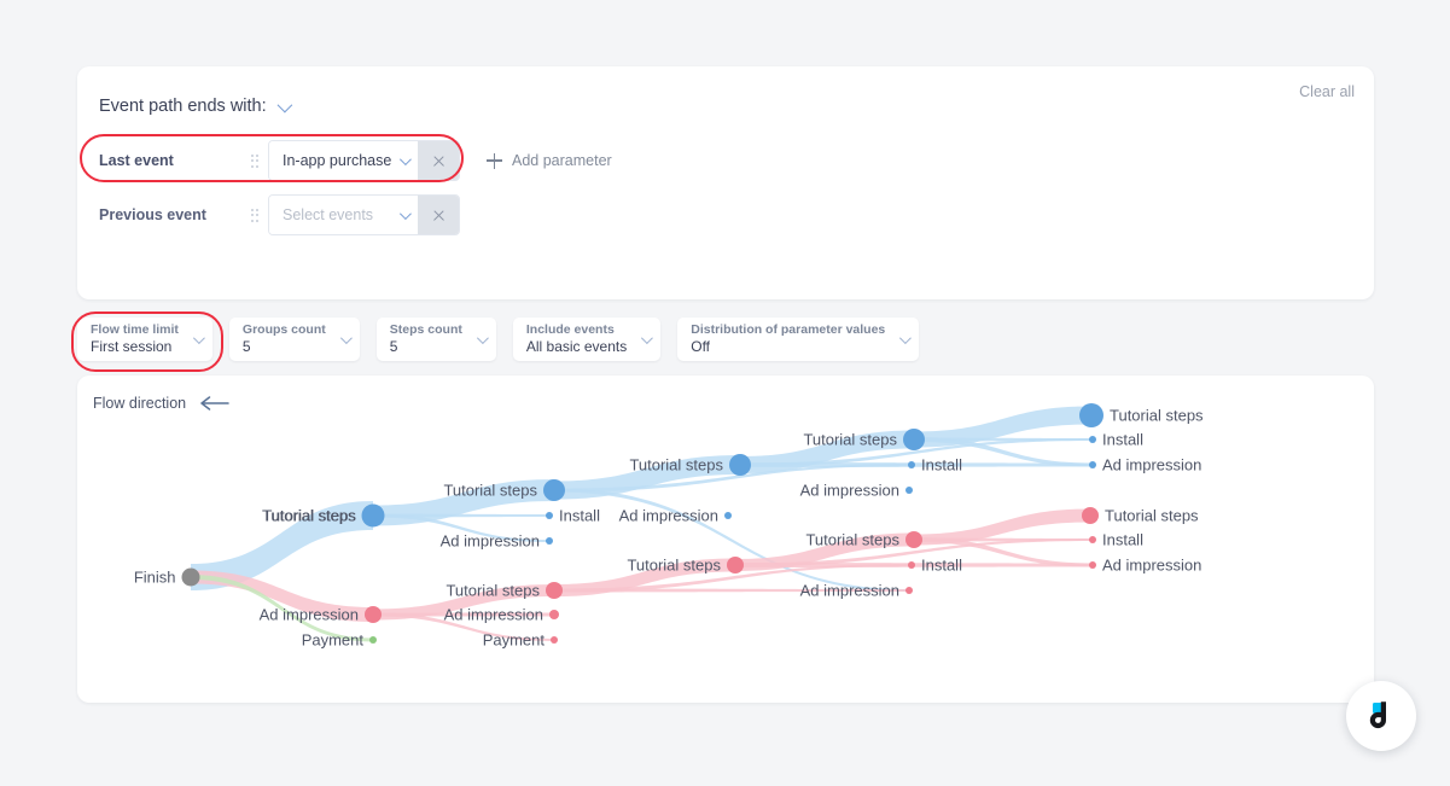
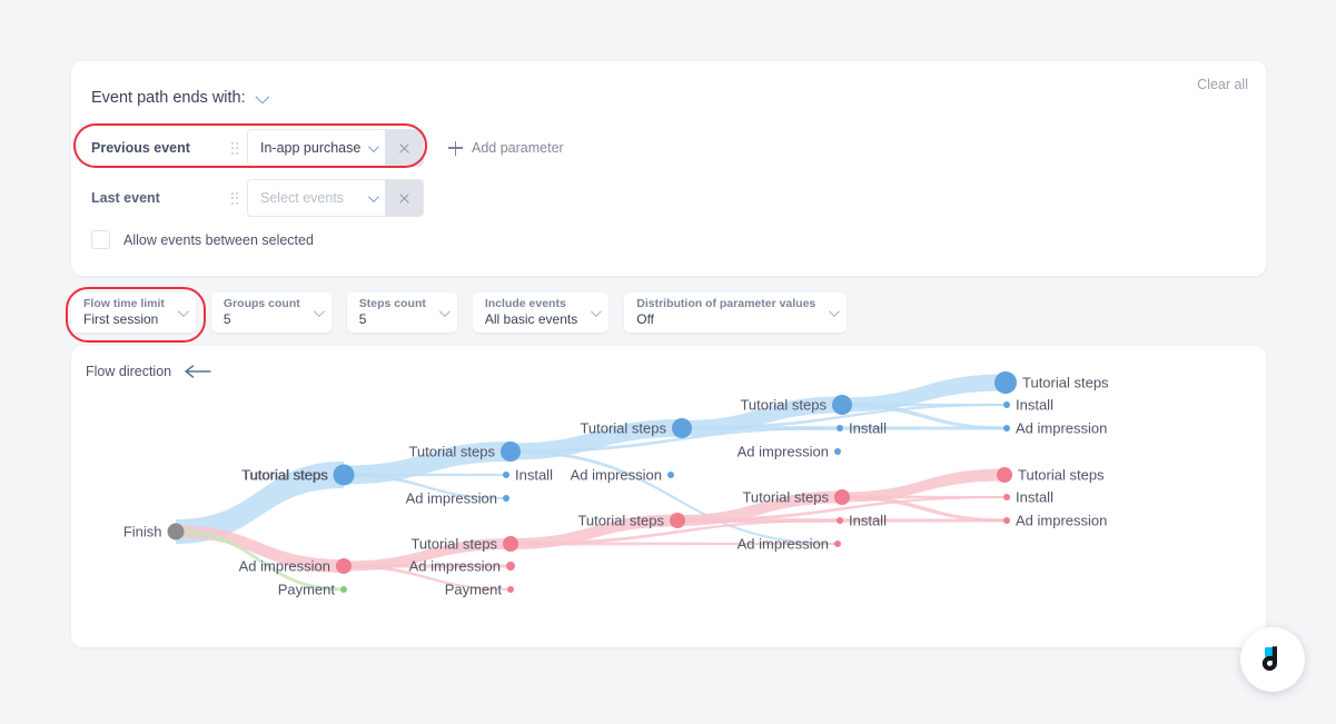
  Clear all
  Event path ends with:
- Last event
+ Previous event
  In-app purchase
  Add parameter
- Previous event
+ Last event
  Select events
+ Allow events between selected
  Flow time limit
  First session
  Groups count
  5
  Steps count
  5
  Include events
  All basic events
  Distribution of parameter values
  Off
  Flow direction
  Finish
  Tutorial steps
  Ad impression
  Payment
  Tutorial steps
  Install
  Ad impression
  Ad impression
  Tutorial steps
  Ad impression
  Payment
  Tutorial steps
  Install
  Ad impression
  Tutorial steps
  Install
  Ad impression
  Tutorial steps
  Install
  Ad impression
  Tutorial steps
  Install
  Ad impression
  Tutorial steps
  Tutorial steps
